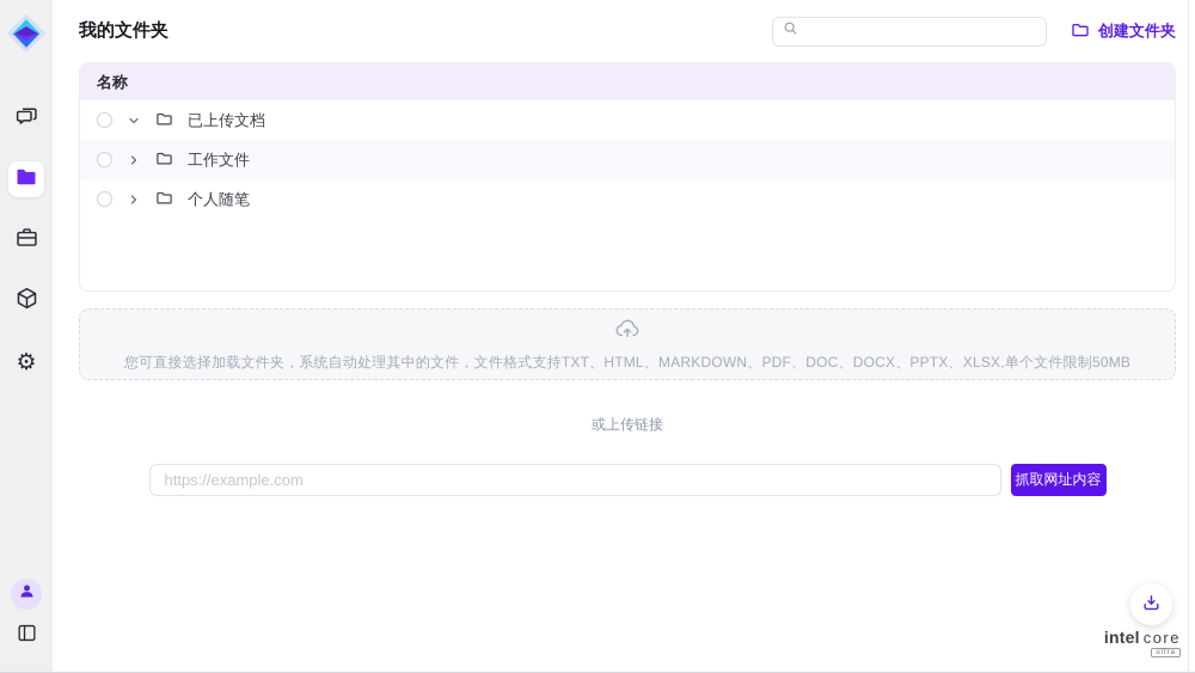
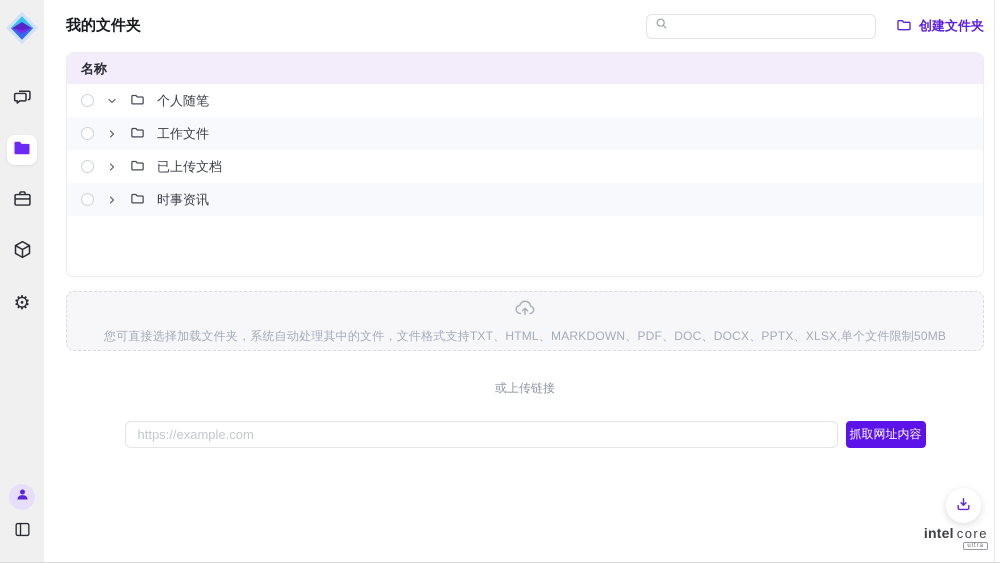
  ⚙
  我的文件夹
  创建文件夹
  名称
- 已上传文档
+ 个人随笔
  工作文件
- 个人随笔
+ 已上传文档
+ 时事资讯
  您可直接选择加载文件夹，系统自动处理其中的文件，文件格式支持TXT、HTML、MARKDOWN、PDF、DOC、DOCX、PPTX、XLSX,单个文件限制50MB
  或上传链接
  https://example.com
  抓取网址内容
  intel
  core
